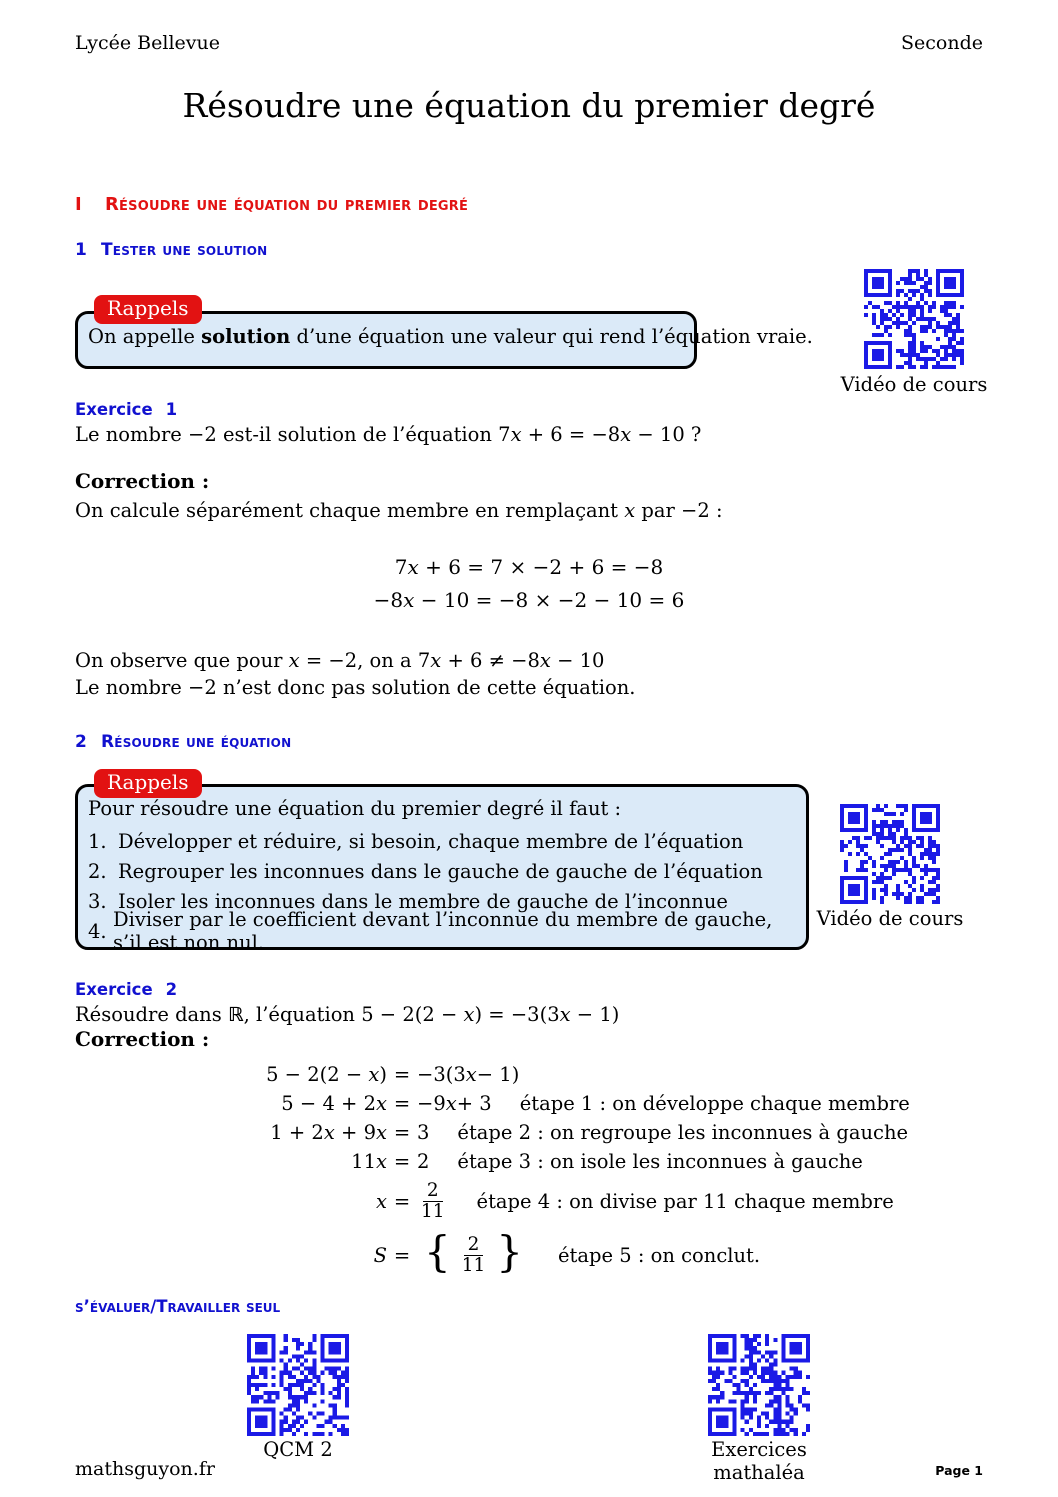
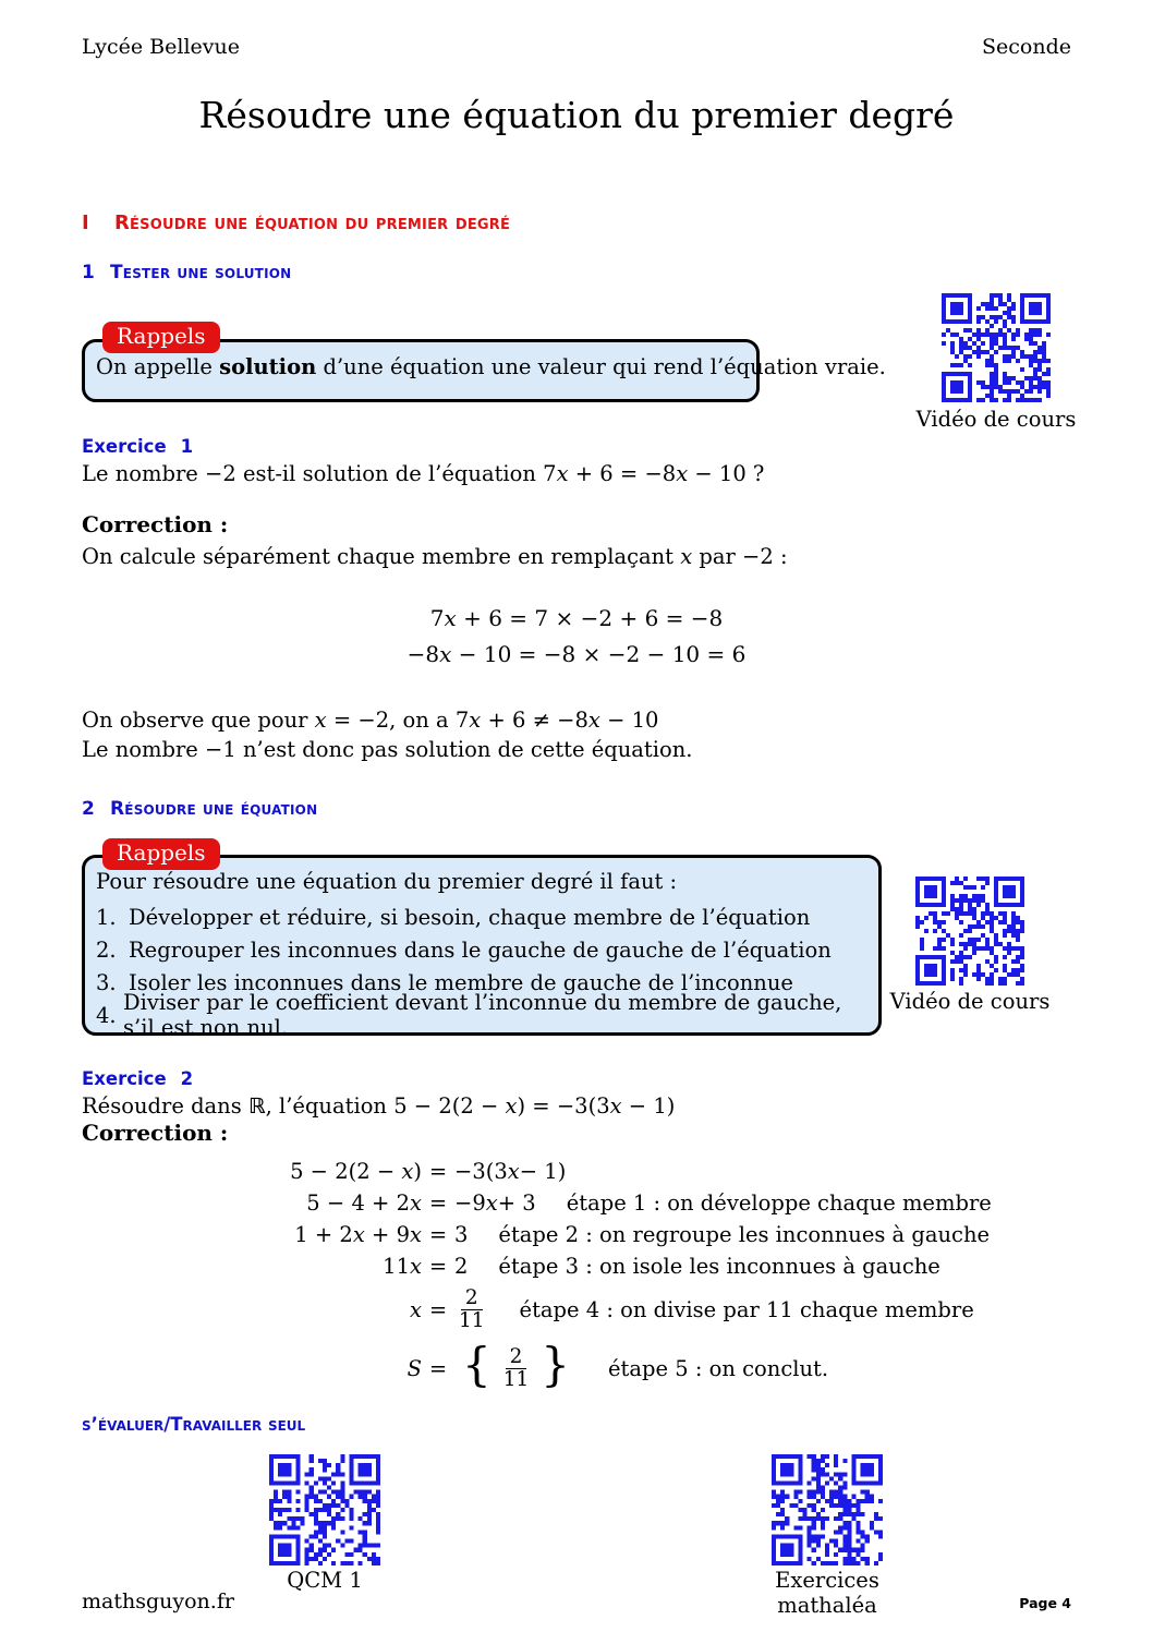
  Lycée Bellevue
  Seconde
  Résoudre une équation du premier degré
  I
  Résoudre une équation du premier degré
  1
  Tester une solution
  Rappels
  On appelle solution d’une équation une valeur qui rend l’équation vraie.
  Vidéo de cours
  Exercice
  1
  Le nombre −2 est-il solution de l’équation 7x + 6 = −8x − 10 ?
  Correction :
  On calcule séparément chaque membre en remplaçant x par −2 :
  7x + 6 = 7 × −2 + 6 = −8
  −8x − 10 = −8 × −2 − 10 = 6
  On observe que pour x = −2, on a 7x + 6 ≠ −8x − 10
- Le nombre −2 n’est donc pas solution de cette équation.
+ Le nombre −1 n’est donc pas solution de cette équation.
  2
  Résoudre une équation
  Rappels
  Pour résoudre une équation du premier degré il faut :
  1.
  Développer et réduire, si besoin, chaque membre de l’équation
  2.
  Regrouper les inconnues dans le gauche de gauche de l’équation
  3.
  Isoler les inconnues dans le membre de gauche de l’inconnue
  4.
  Diviser par le coefficient devant l’inconnue du membre de gauche, s’il est non nul.
  Vidéo de cours
  Exercice
  2
  Résoudre dans ℝ, l’équation 5 − 2(2 − x) = −3(3x − 1)
  Correction :
  5 − 2(2 − x)
  =
  −3(3
  x
  − 1)
  5 − 4 + 2x
  =
  −9
  x
  + 3
  étape 1 : on développe chaque membre
  1 + 2x + 9x
  =
  3
  étape 2 : on regroupe les inconnues à gauche
  11x
  =
  2
  étape 3 : on isole les inconnues à gauche
  x
  =
  2
  11
  étape 4 : on divise par 11 chaque membre
  S
  =
  {
  2
  11
  }
  étape 5 : on conclut.
  s’évaluer/Travailler seul
- QCM 2
+ QCM 1
  Exercices mathaléa
  mathsguyon.fr
- Page 1
+ Page 4
